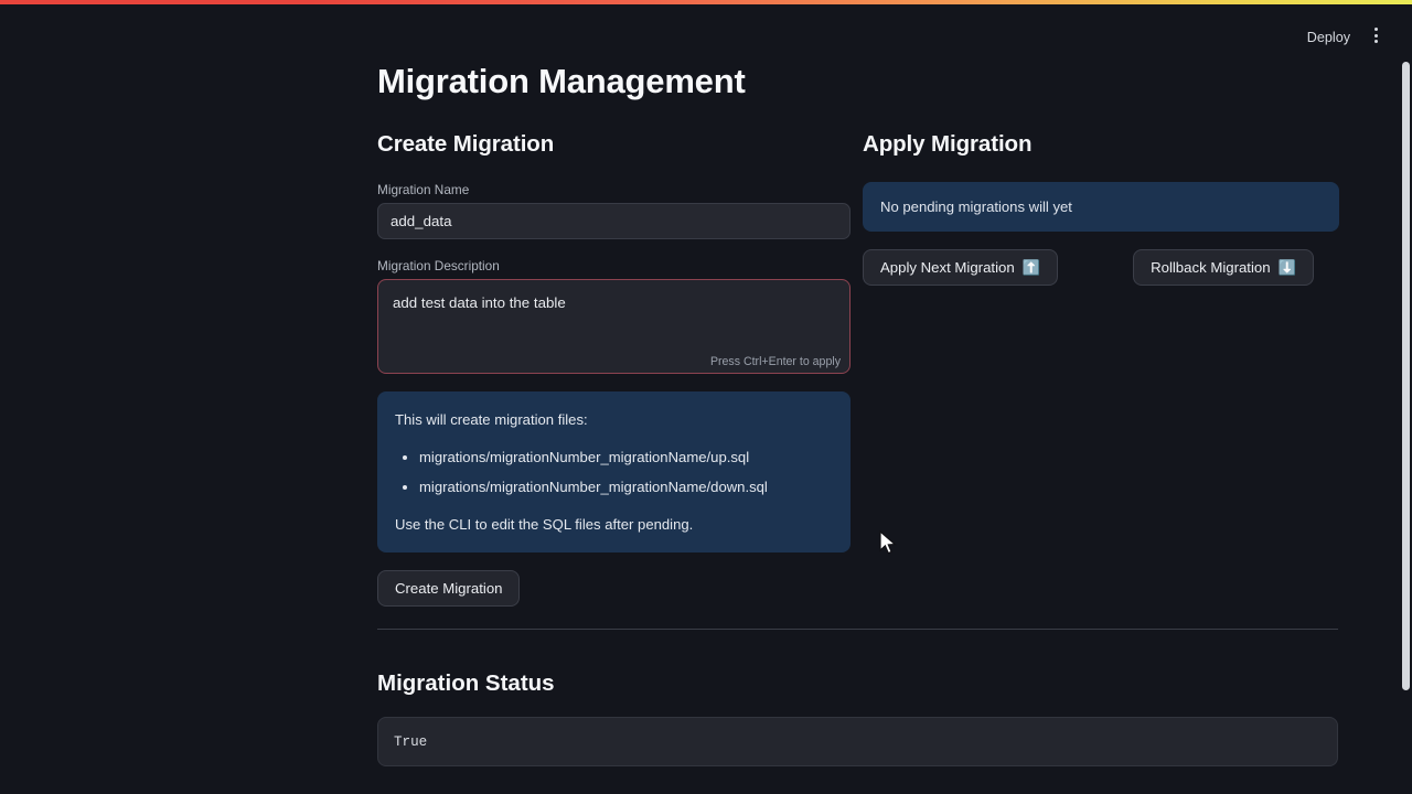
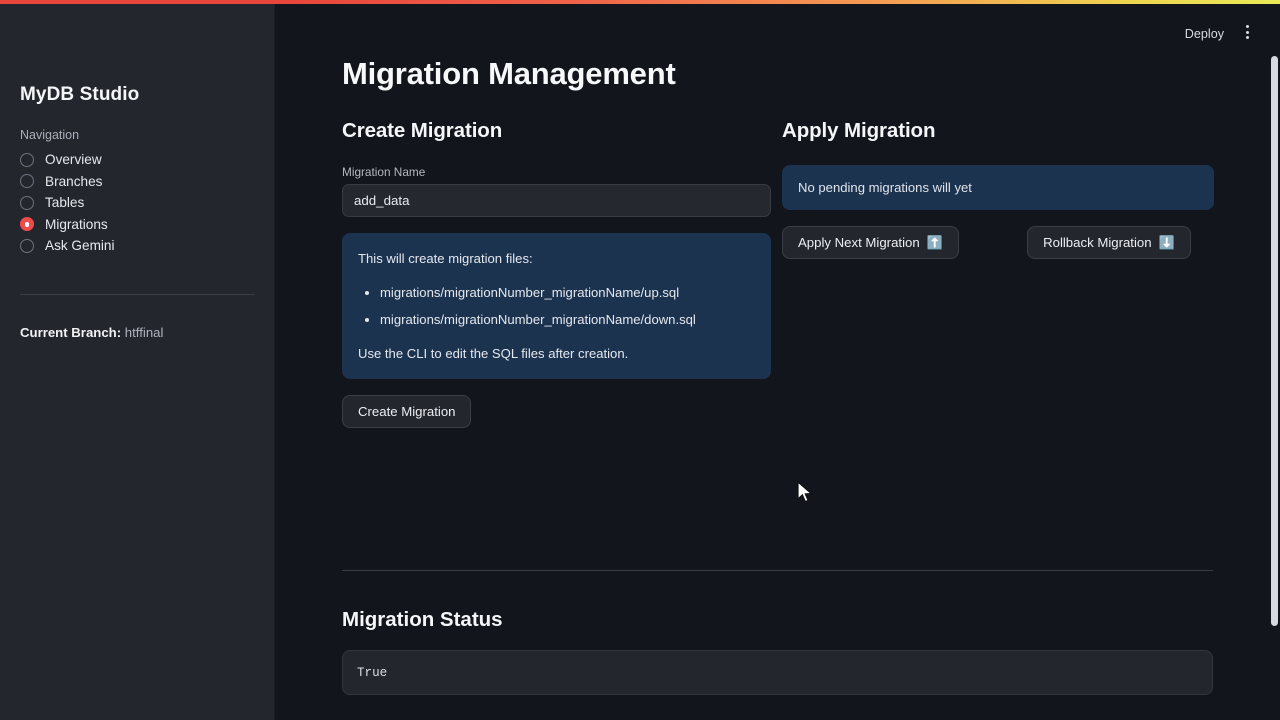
+ MyDB Studio
+ Navigation
+ Overview
+ Branches
+ Tables
+ Migrations
+ Ask Gemini
+ Current Branch: htffinal
  Deploy
  Migration Management
  Create Migration
  Migration Name
  add_data
- Migration Description
- add test data into the table
- Press Ctrl+Enter to apply
  This will create migration files:
  migrations/migrationNumber_migrationName/up.sql
  migrations/migrationNumber_migrationName/down.sql
- Use the CLI to edit the SQL files after pending.
+ Use the CLI to edit the SQL files after creation.
  Create Migration
  Apply Migration
  No pending migrations will yet
  Apply Next Migration
  ⬆️
  Rollback Migration
  ⬇️
  Migration Status
  True
